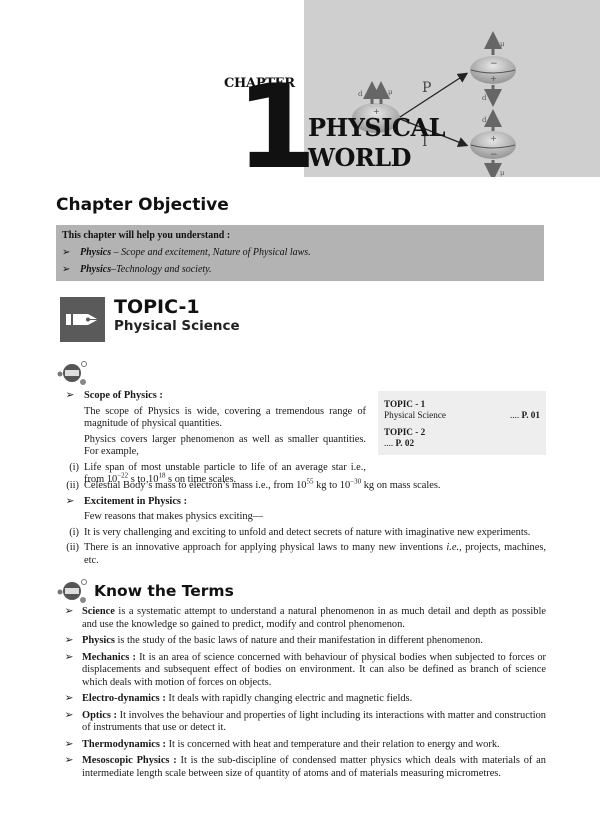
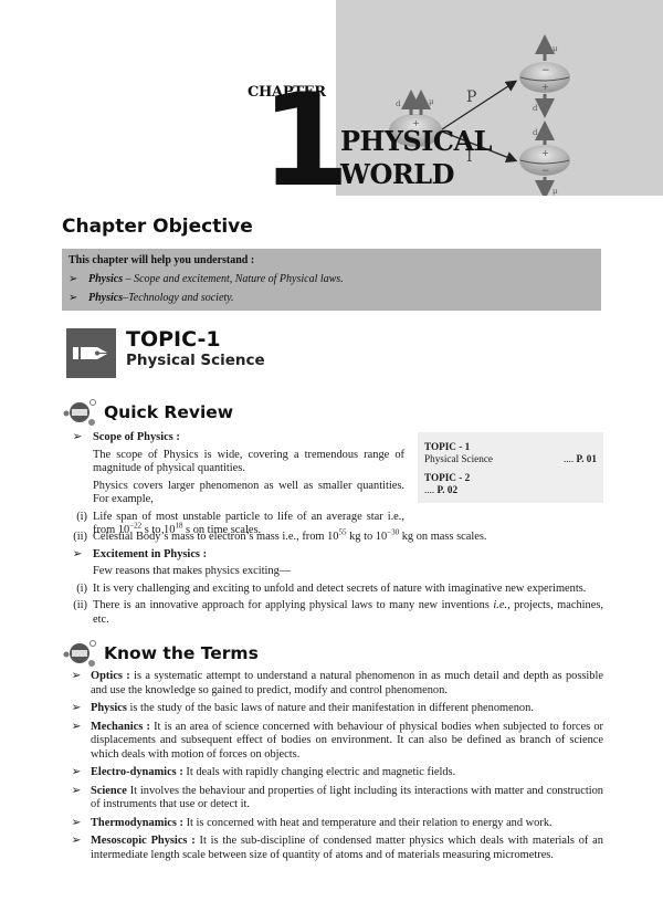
  d
  μ
  +
  P
  I
  −
  +
  μ
  d
  +
  −
  d
  μ
  CHAPTER
  1
  PHYSICAL
  WORLD
  Chapter Objective
  This chapter will help you understand :
  ➢
  Physics – Scope and excitement, Nature of Physical laws.
  ➢
  Physics–Technology and society.
  TOPIC-1
  Physical Science
+ Quick Review
  TOPIC - 1
  Physical Science
  .... P. 01
  TOPIC - 2
  .... P. 02
  ➢
  Scope of Physics :
  The scope of Physics is wide, covering a tremendous range of magnitude of physical quantities.
  Physics covers larger phenomenon as well as smaller quantities. For example,
  (i)
  Life span of most unstable particle to life of an average star i.e., from 10−22 s to 1018 s on time scales.
  (ii)
  Celestial Body’s mass to electron’s mass i.e., from 1055 kg to 10−30 kg on mass scales.
  ➢
  Excitement in Physics :
  Few reasons that makes physics exciting—
  (i)
  It is very challenging and exciting to unfold and detect secrets of nature with imaginative new experiments.
  (ii)
  There is an innovative approach for applying physical laws to many new inventions i.e., projects, machines, etc.
  Know the Terms
  ➢
- Science is a systematic attempt to understand a natural phenomenon in as much detail and depth as possible and use the knowledge so gained to predict, modify and control phenomenon.
+ Optics : is a systematic attempt to understand a natural phenomenon in as much detail and depth as possible and use the knowledge so gained to predict, modify and control phenomenon.
  ➢
  Physics is the study of the basic laws of nature and their manifestation in different phenomenon.
  ➢
  Mechanics : It is an area of science concerned with behaviour of physical bodies when subjected to forces or displacements and subsequent effect of bodies on environment. It can also be defined as branch of science which deals with motion of forces on objects.
  ➢
  Electro-dynamics : It deals with rapidly changing electric and magnetic fields.
  ➢
- Optics : It involves the behaviour and properties of light including its interactions with matter and construction of instruments that use or detect it.
+ Science It involves the behaviour and properties of light including its interactions with matter and construction of instruments that use or detect it.
  ➢
  Thermodynamics : It is concerned with heat and temperature and their relation to energy and work.
  ➢
  Mesoscopic Physics : It is the sub-discipline of condensed matter physics which deals with materials of an intermediate length scale between size of quantity of atoms and of materials measuring micrometres.
